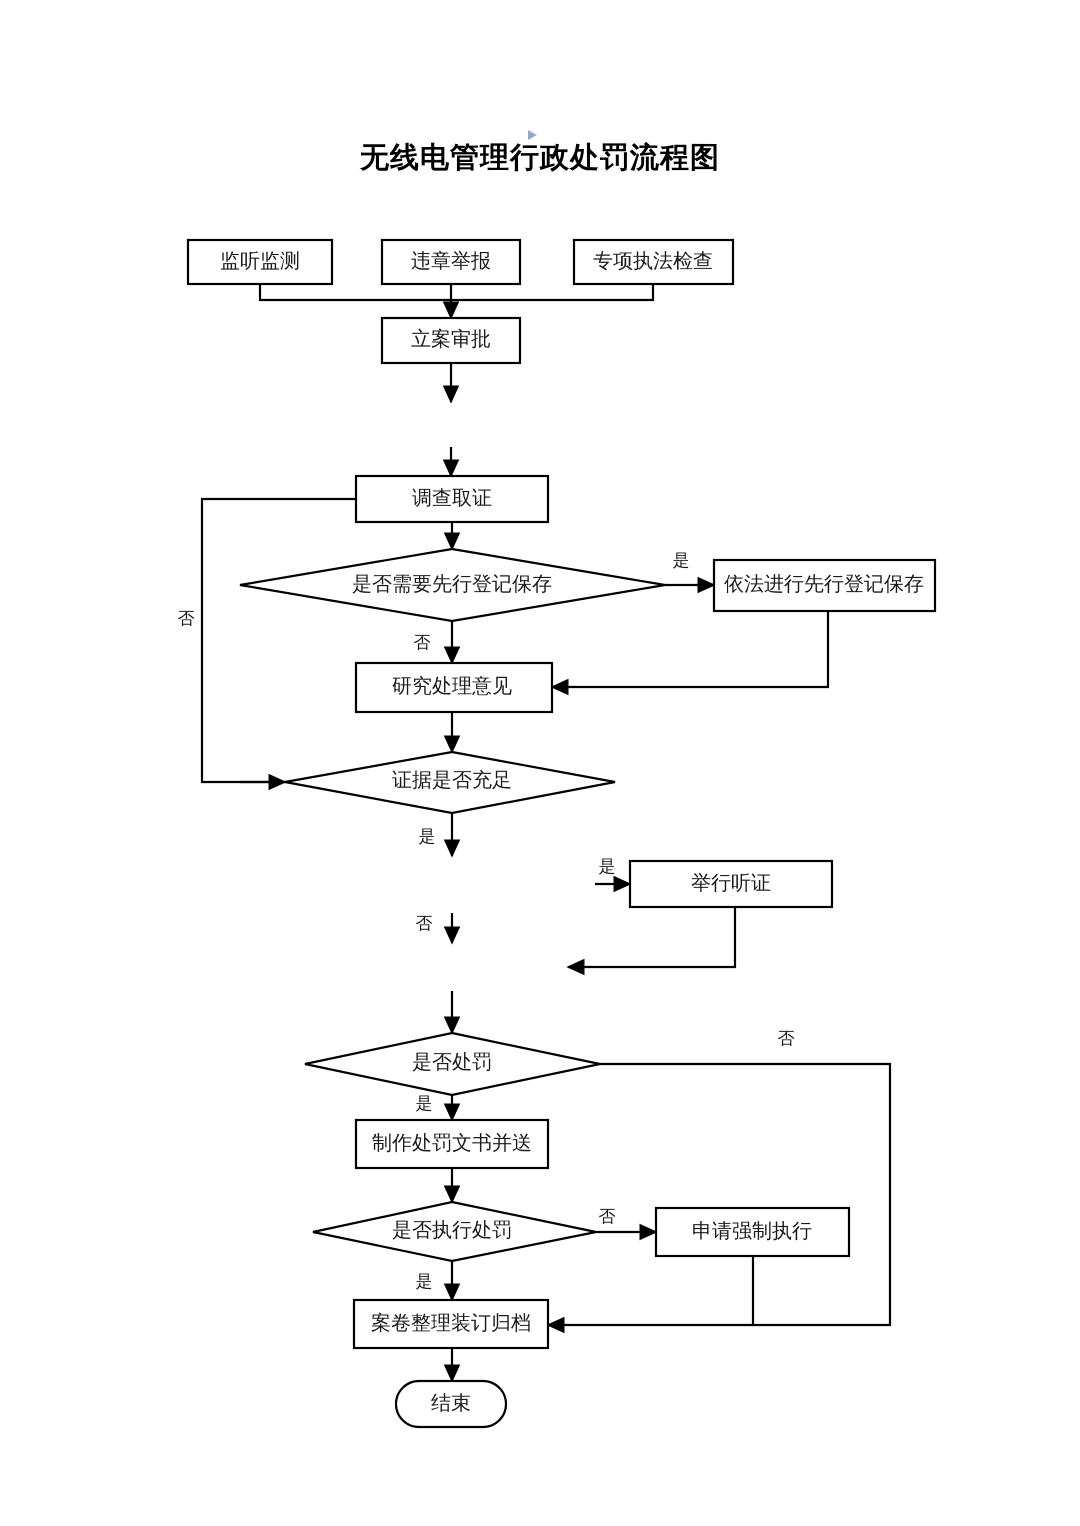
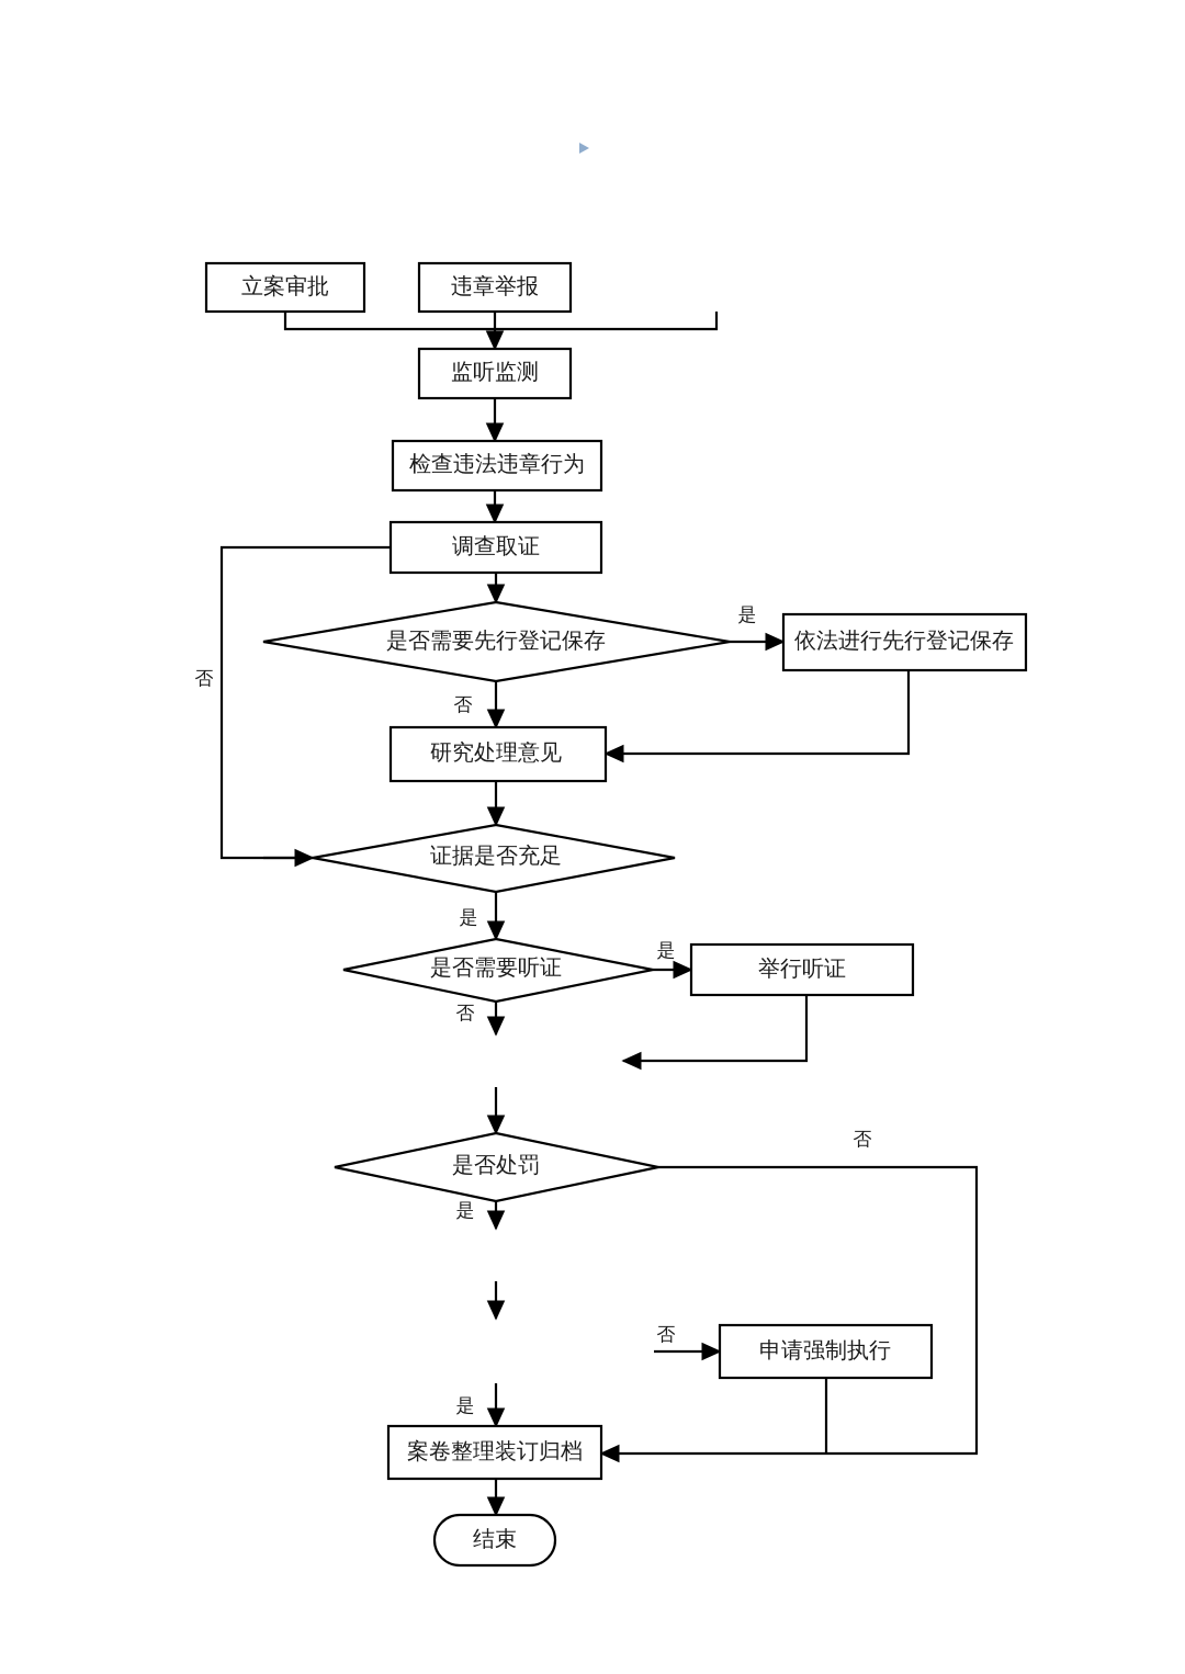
- 无线电管理行政处罚流程图
- 监听监测
+ 立案审批
  违章举报
- 专项执法检查
- 立案审批
+ 监听监测
+ 检查违法违章行为
  调查取证
  是否需要先行登记保存
  依法进行先行登记保存
  研究处理意见
  证据是否充足
+ 是否需要听证
  举行听证
  是否处罚
- 制作处罚文书并送
- 是否执行处罚
  申请强制执行
  案卷整理装订归档
  结束
  是
  否
  否
  是
  是
  否
  否
  是
  否
  是
